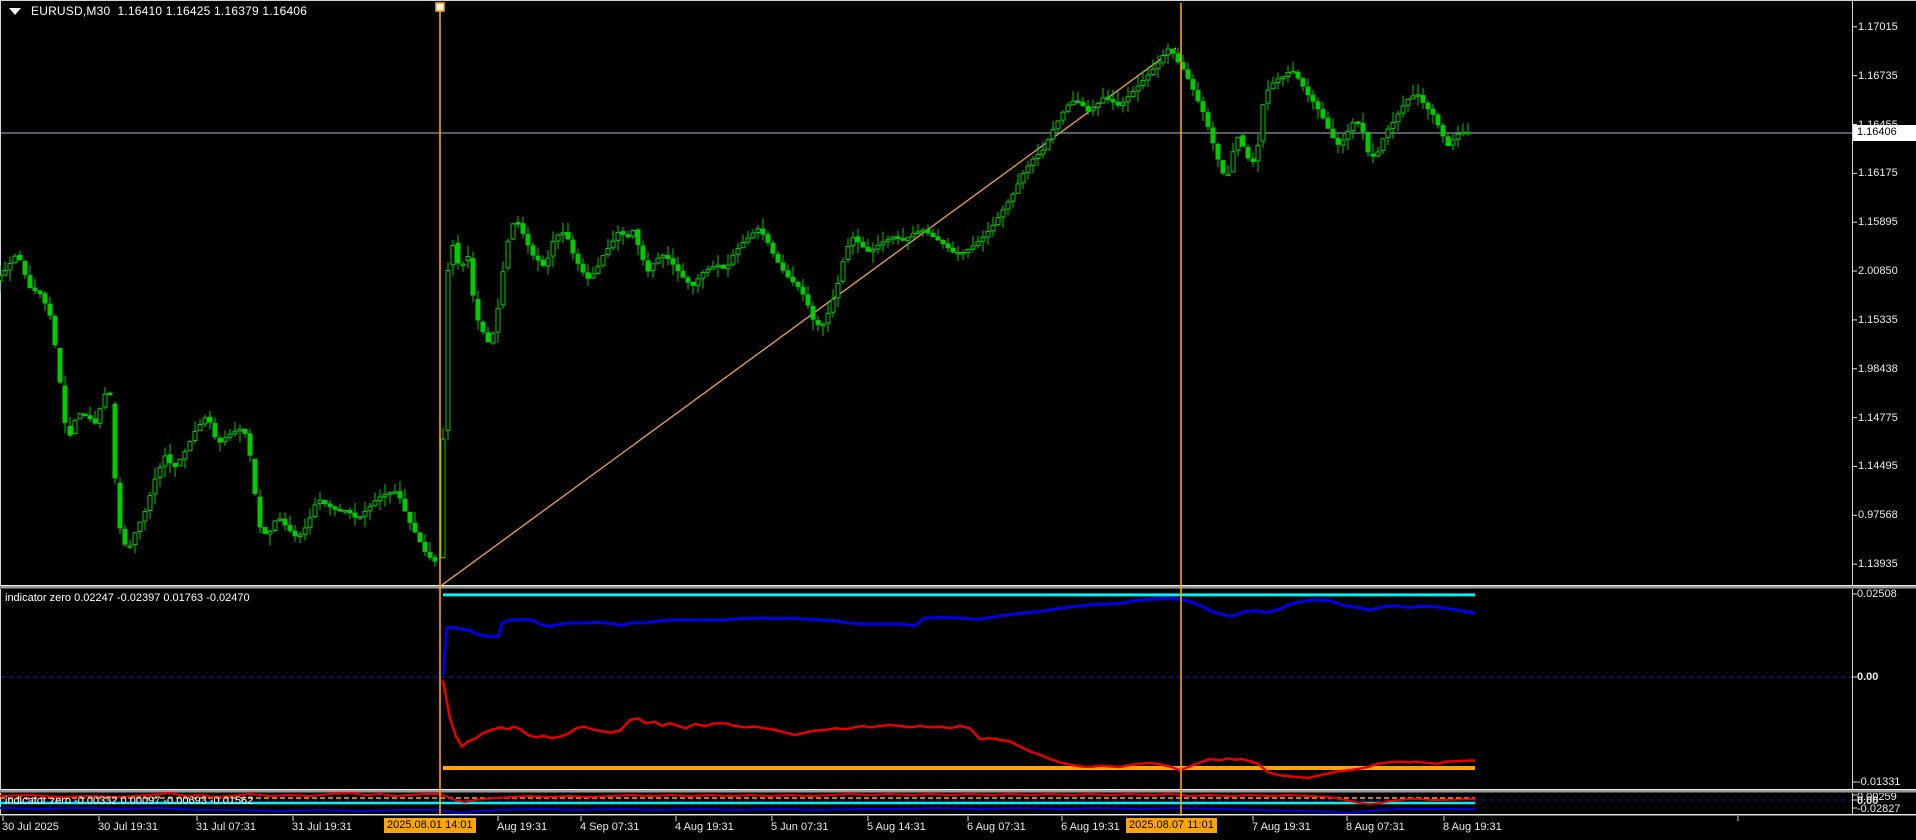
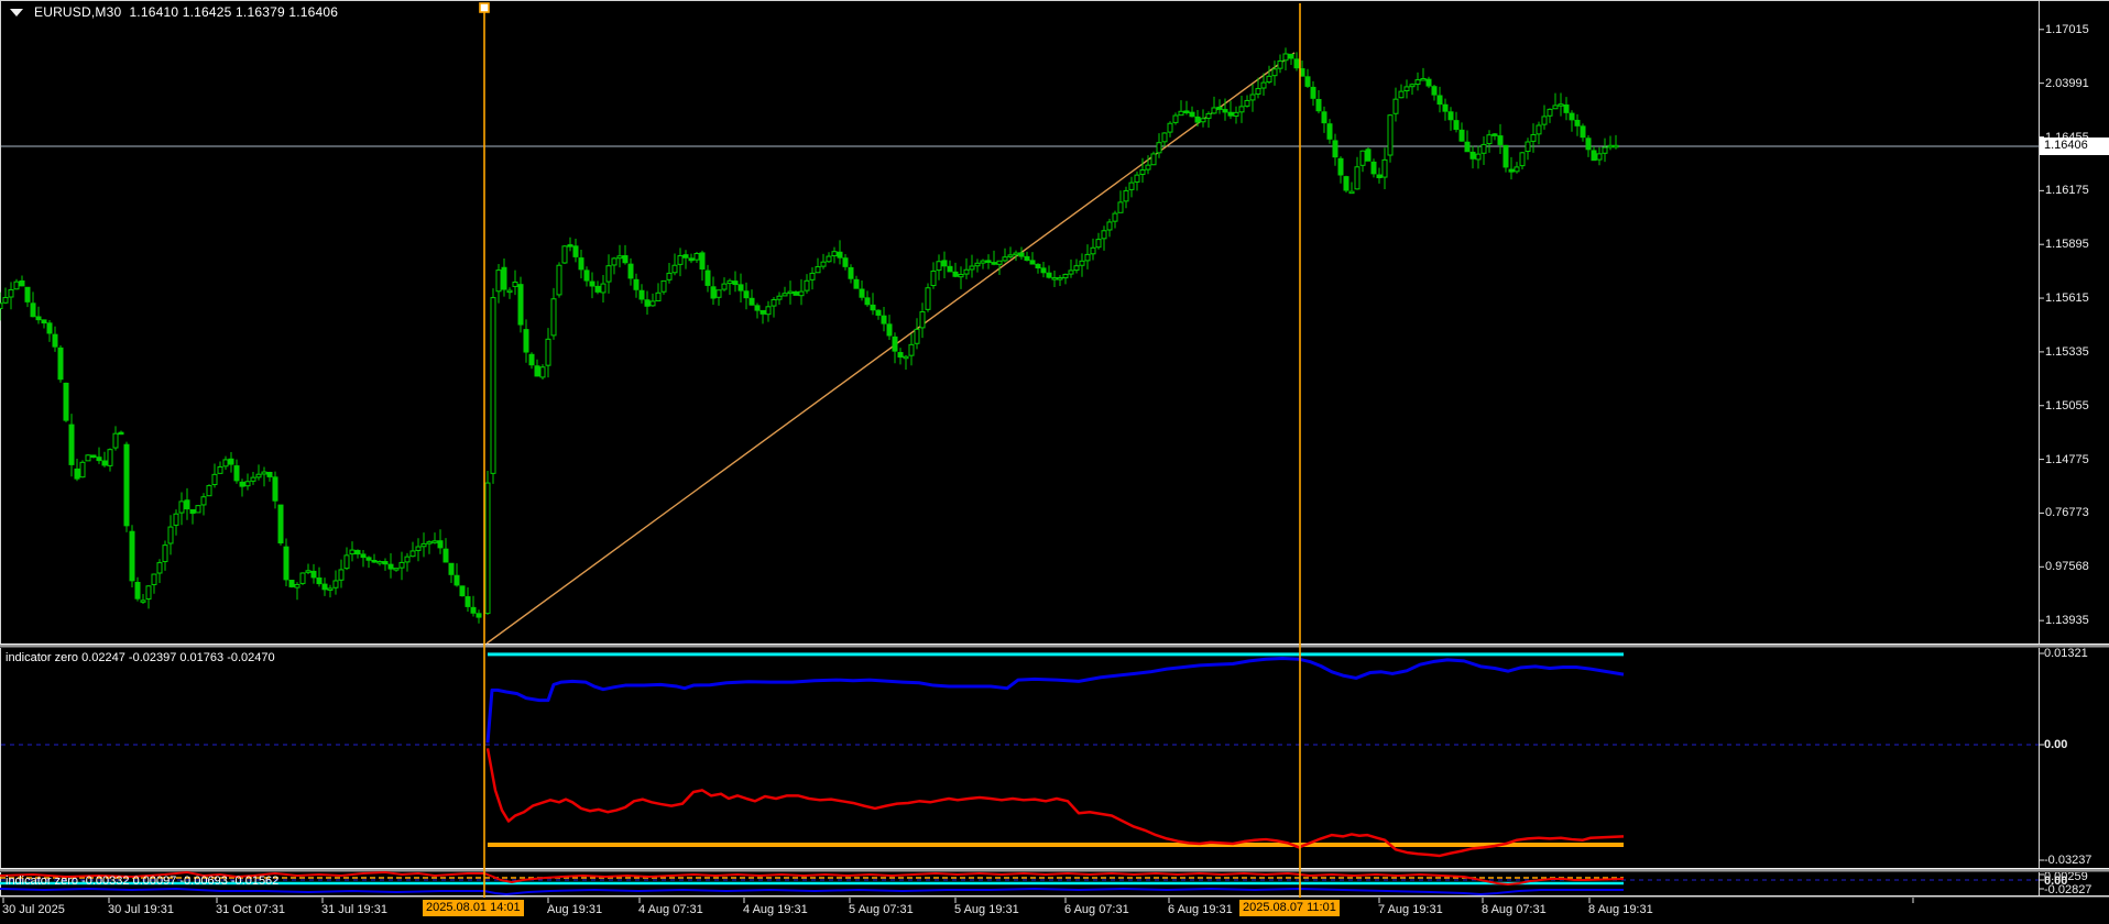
  EURUSD,M30 1.16410 1.16425 1.16379 1.16406
  1.16406
  indicator zero 0.02247 -0.02397 0.01763 -0.02470
  indicator zero -0.00332 0.00097 -0.00693 -0.01562
- 0.02508
+ 0.01321
  0.00
- -0.01331
+ -0.03237
  0.00259
  0.00
  -0.02827
  1.17015
- 1.16735
+ 2.03991
  1.16175
  1.15895
- 2.00850
+ 1.15615
  1.15335
- 1.98438
+ 1.15055
  1.14775
- 1.14495
+ 0.76773
  0.97568
  1.13935
  30 Jul 2025
  30 Jul 19:31
- 31 Jul 07:31
+ 31 Oct 07:31
  31 Jul 19:31
  Aug 19:31
- 4 Sep 07:31
+ 4 Aug 07:31
  4 Aug 19:31
- 5 Jun 07:31
+ 5 Aug 07:31
- 5 Aug 14:31
+ 5 Aug 19:31
  6 Aug 07:31
  6 Aug 19:31
  7 Aug 19:31
  8 Aug 07:31
  8 Aug 19:31
  2025.08.01 14:01
  2025.08.07 11:01
